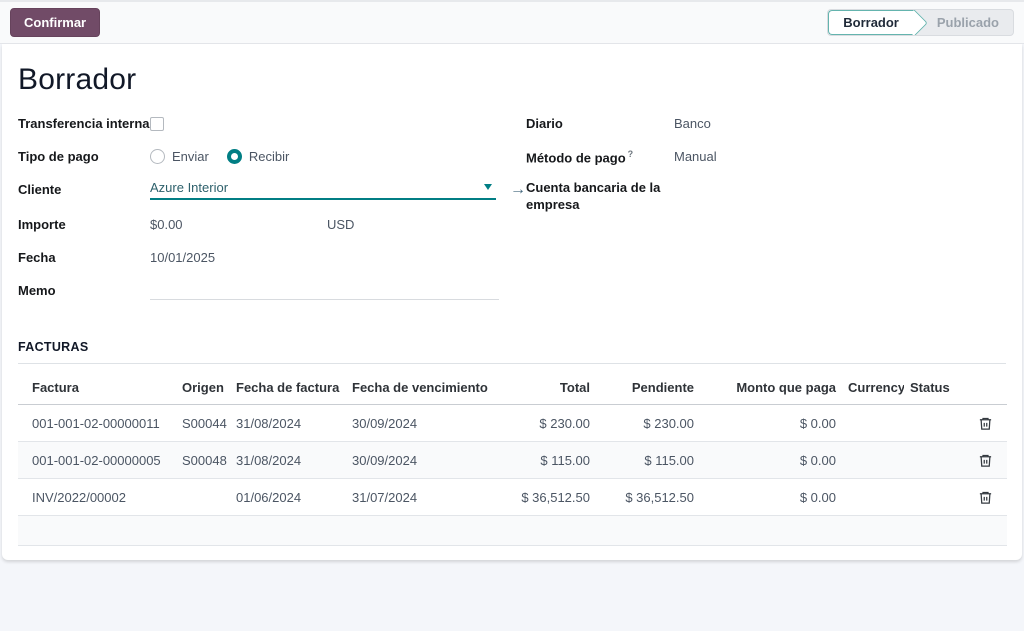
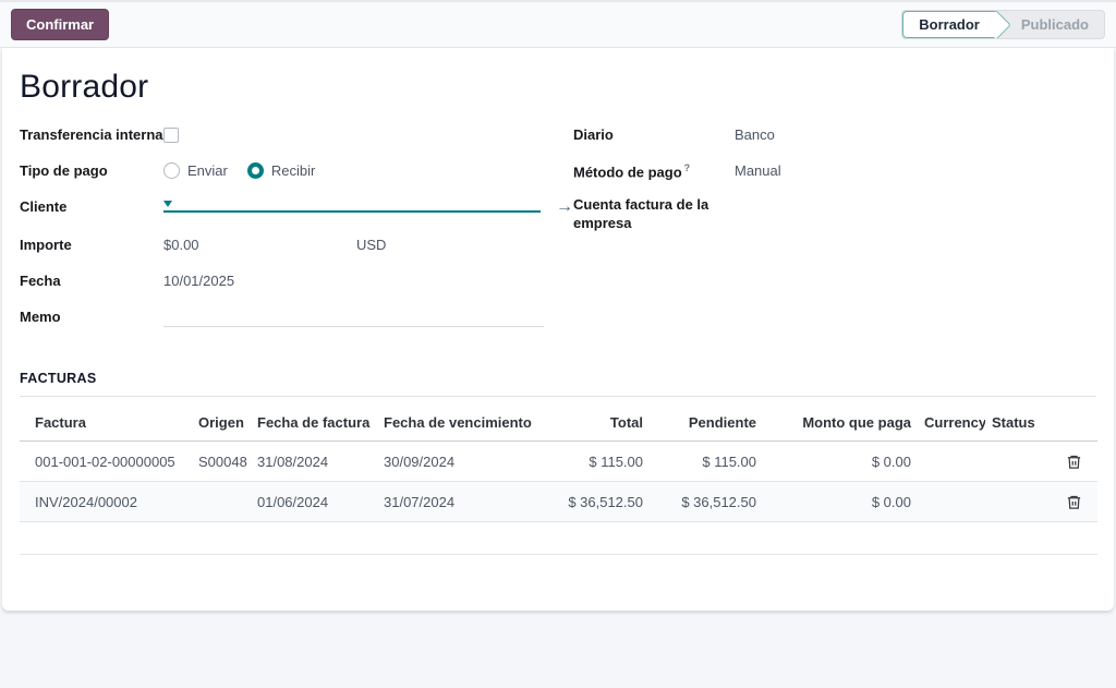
  Confirmar
  Borrador
  Publicado
  Borrador
  Transferencia interna
  Tipo de pago
  Enviar
  Recibir
  Cliente
- Azure Interior
  →
  Importe
  $0.00
  USD
  Fecha
  10/01/2025
  Memo
  Diario
  Banco
  Método de pago ?
  Manual
- Cuenta bancaria de la empresa
+ Cuenta factura de la empresa
  FACTURAS
  Factura	Origen	Fecha de factura	Fecha de vencimiento	Total	Pendiente	Monto que paga	Currency	Status
- 001-001-02-00000011	S00044	31/08/2024	30/09/2024	$ 230.00	$ 230.00	$ 0.00
  001-001-02-00000005	S00048	31/08/2024	30/09/2024	$ 115.00	$ 115.00	$ 0.00
- INV/2022/00002		01/06/2024	31/07/2024	$ 36,512.50	$ 36,512.50	$ 0.00
+ INV/2024/00002		01/06/2024	31/07/2024	$ 36,512.50	$ 36,512.50	$ 0.00
